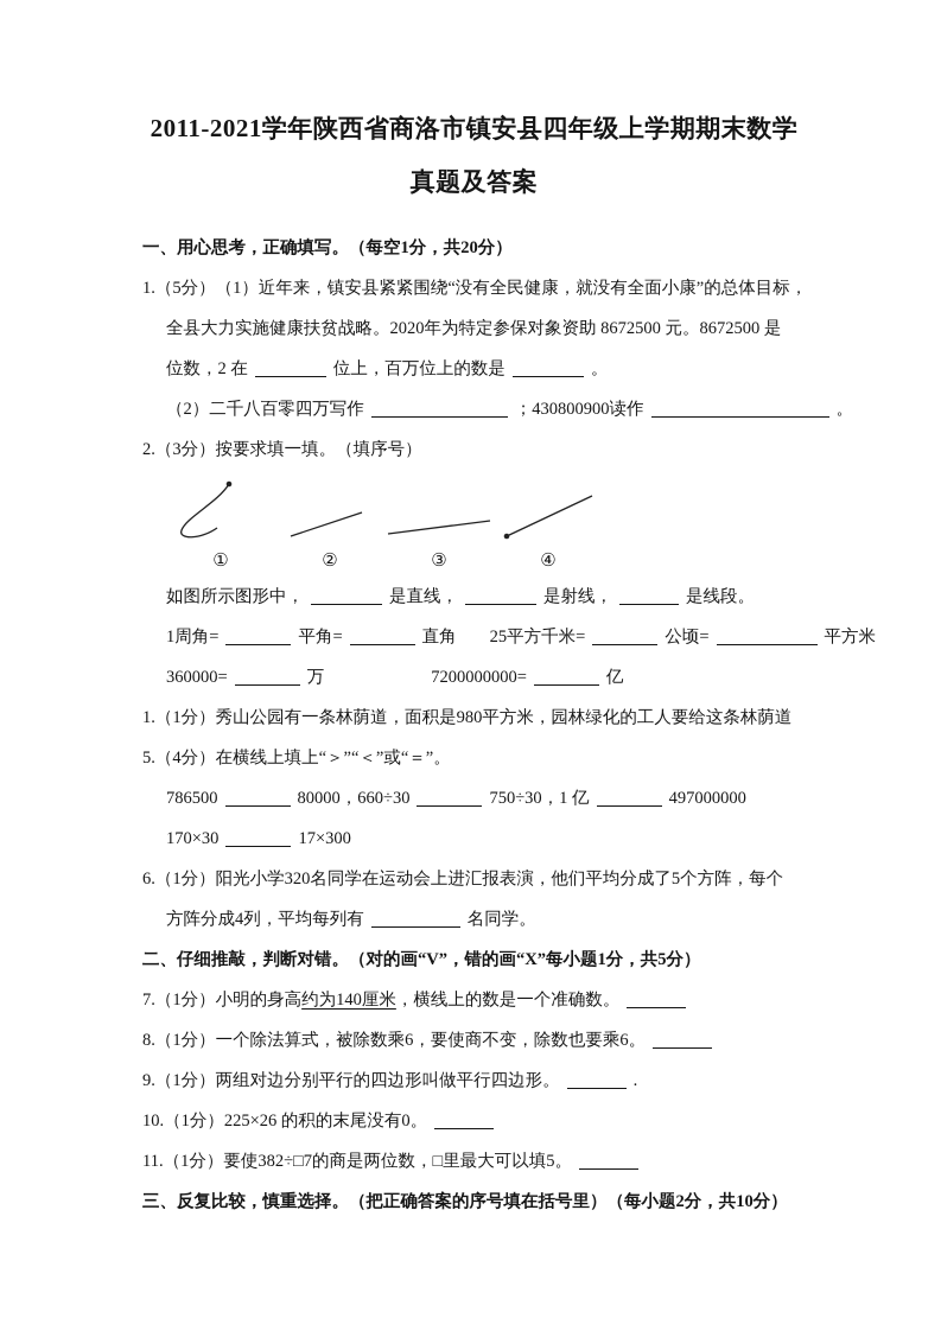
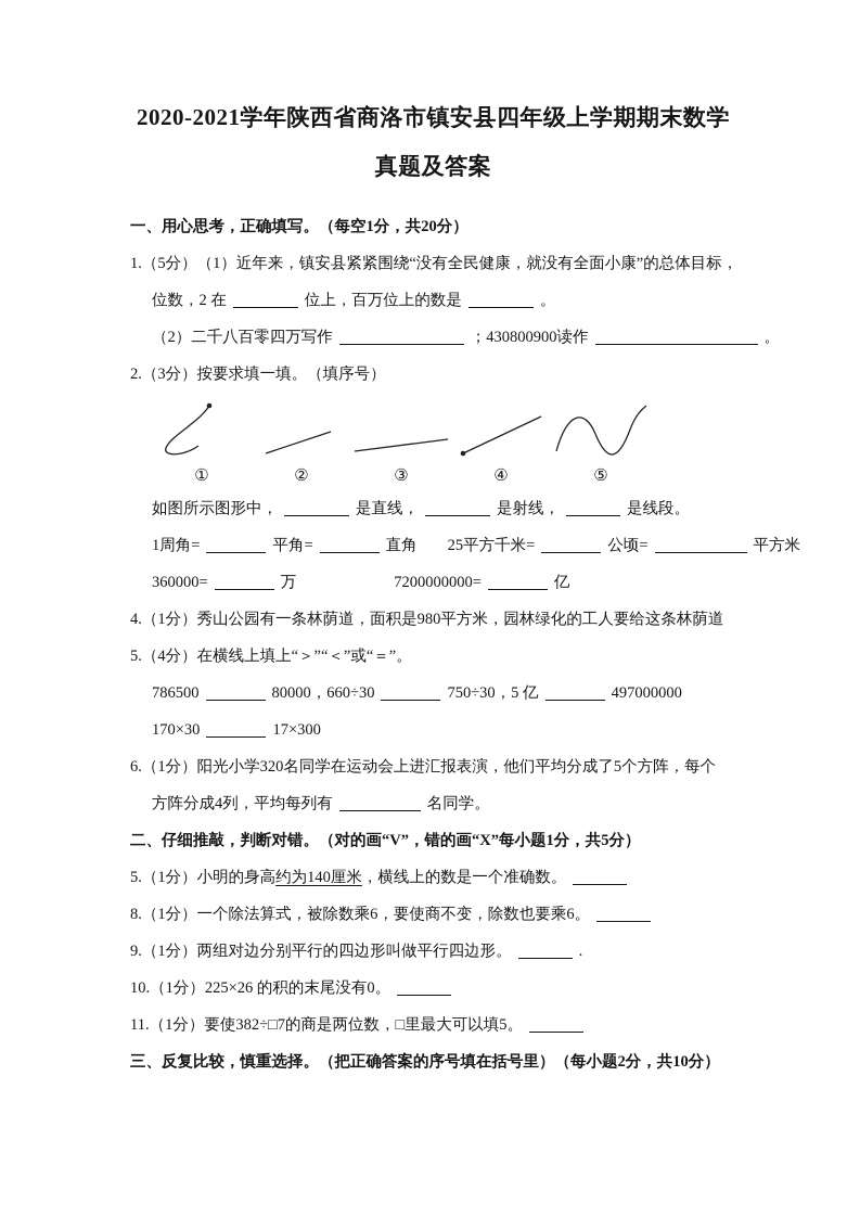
- 2011-2021学年陕西省商洛市镇安县四年级上学期期末数学
+ 2020-2021学年陕西省商洛市镇安县四年级上学期期末数学
  真题及答案
  一、用心思考，正确填写。（每空1分，共20分）
  1.（5分）（1）近年来，镇安县紧紧围绕“没有全民健康，就没有全面小康”的总体目标，
- 全县大力实施健康扶贫战略。2020年为特定参保对象资助 8672500 元。8672500 是
  位数，2 在 位上，百万位上的数是 。
  （2）二千八百零四万写作 ；430800900读作 。
  2.（3分）按要求填一填。（填序号）
  ①
  ②
  ③
  ④
+ ⑤
  如图所示图形中， 是直线， 是射线， 是线段。
  1周角= 平角= 直角 25平方千米= 公顷= 平方米
  360000= 万 7200000000= 亿
- 1.（1分）秀山公园有一条林荫道，面积是980平方米，园林绿化的工人要给这条林荫道
+ 4.（1分）秀山公园有一条林荫道，面积是980平方米，园林绿化的工人要给这条林荫道
  5.（4分）在横线上填上“＞”“＜”或“＝”。
- 786500 80000，660÷30 750÷30，1 亿 497000000
+ 786500 80000，660÷30 750÷30，5 亿 497000000
  170×30 17×300
  6.（1分）阳光小学320名同学在运动会上进汇报表演，他们平均分成了5个方阵，每个
  方阵分成4列，平均每列有 名同学。
  二、仔细推敲，判断对错。（对的画“V”，错的画“X”每小题1分，共5分）
- 7.（1分）小明的身高约为140厘米，横线上的数是一个准确数。
+ 5.（1分）小明的身高约为140厘米，横线上的数是一个准确数。
  8.（1分）一个除法算式，被除数乘6，要使商不变，除数也要乘6。
  9.（1分）两组对边分别平行的四边形叫做平行四边形。 .
  10.（1分）225×26 的积的末尾没有0。
  11.（1分）要使382÷□7的商是两位数，□里最大可以填5。
  三、反复比较，慎重选择。（把正确答案的序号填在括号里）（每小题2分，共10分）
